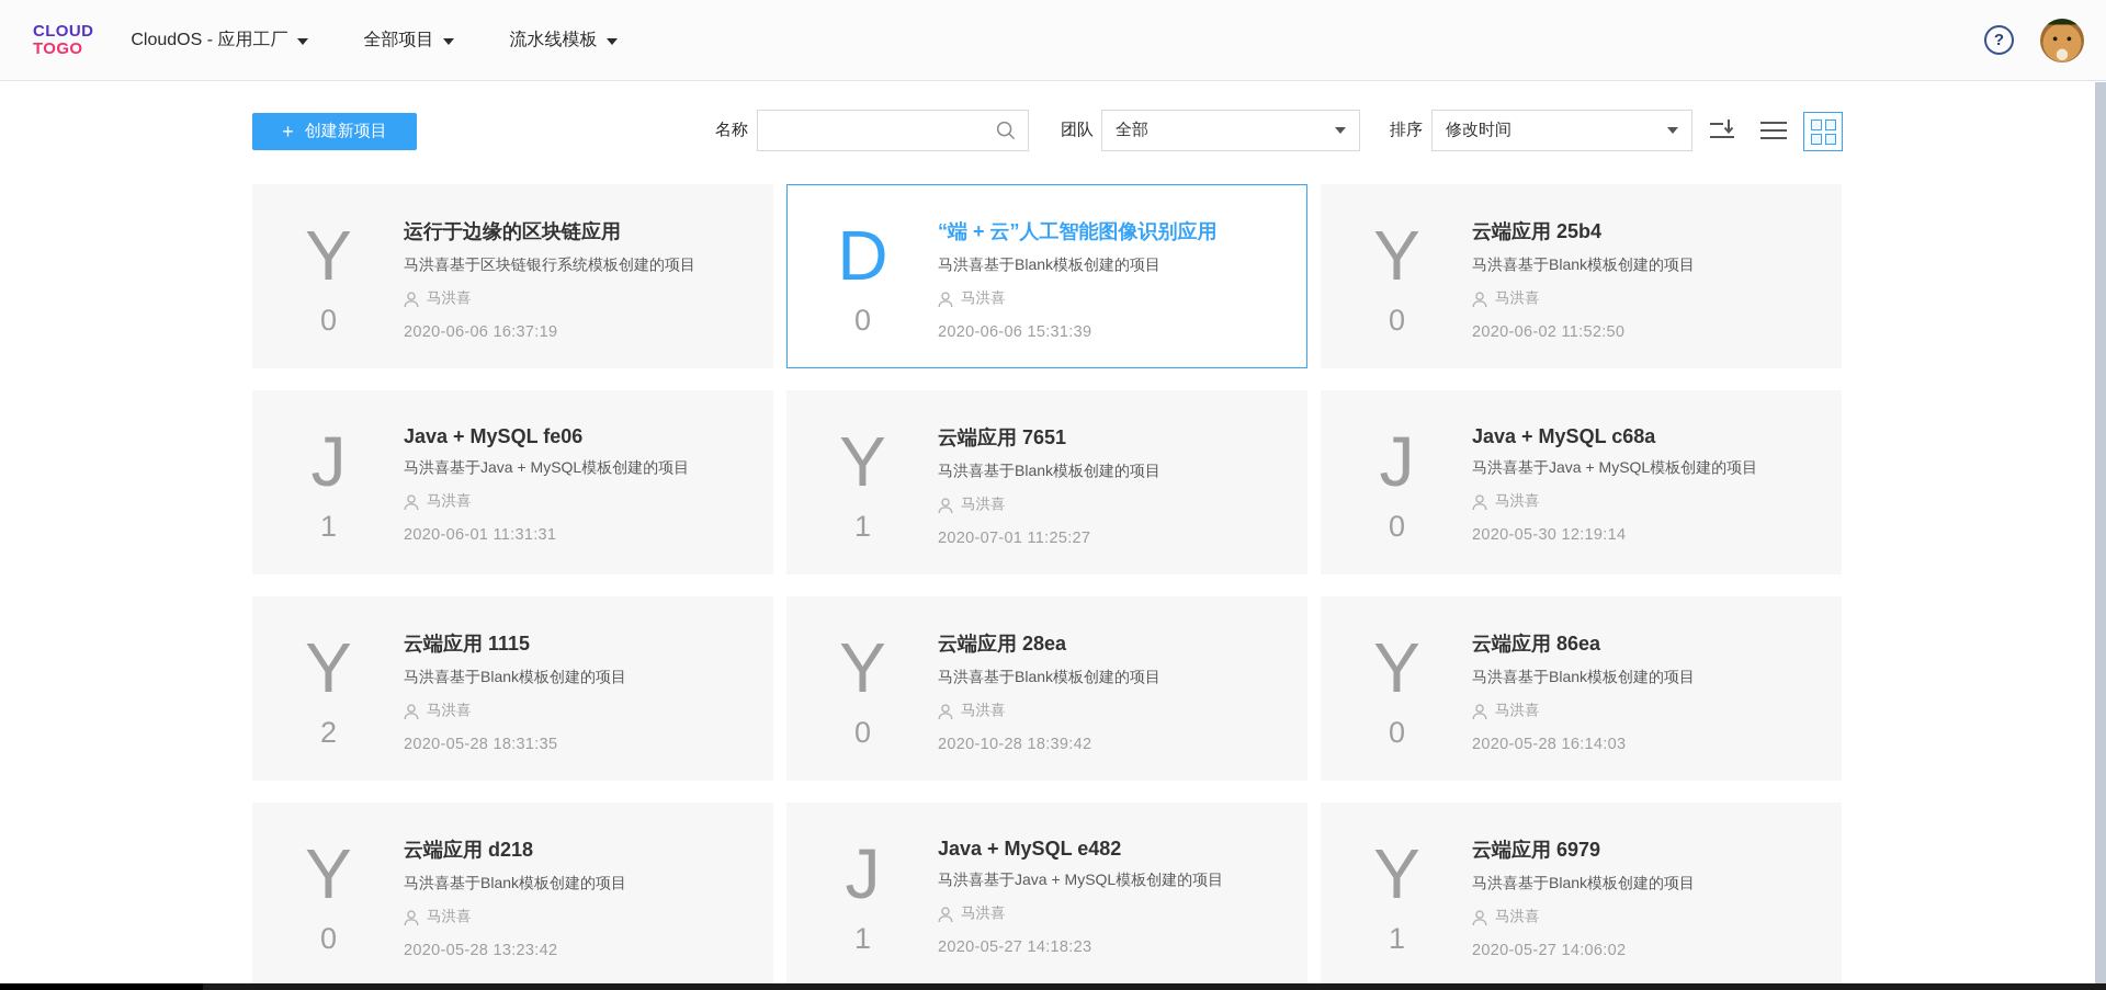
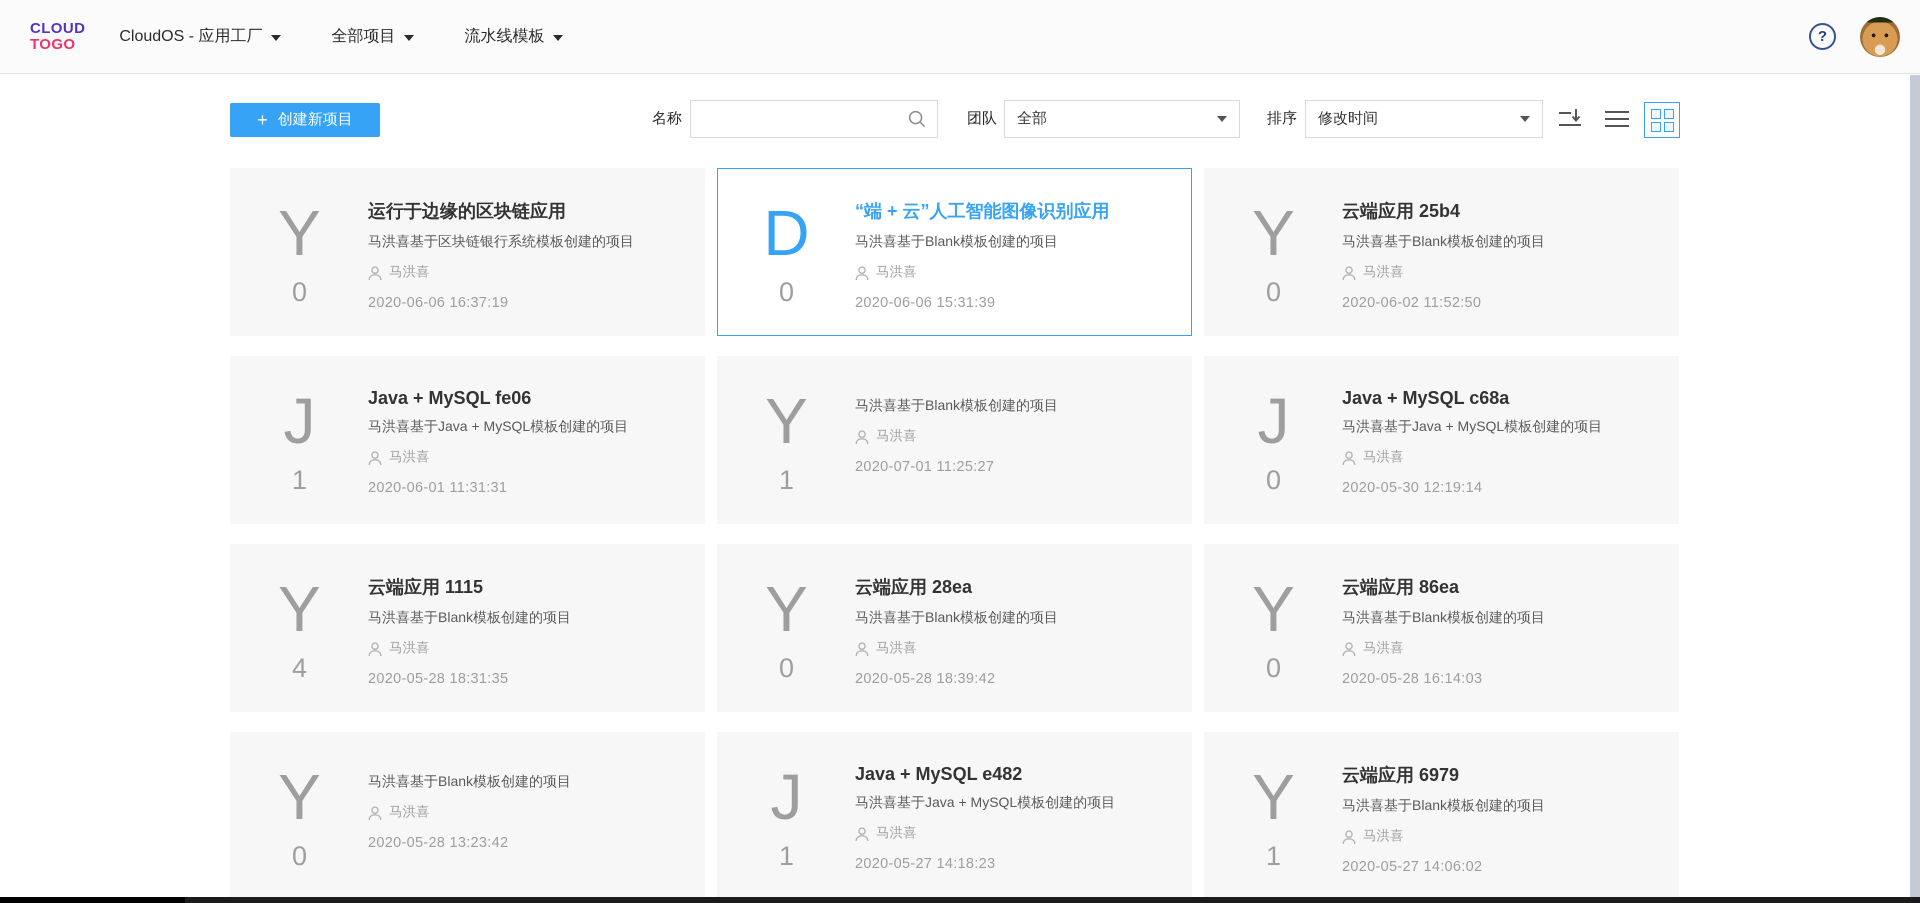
  CLOUD
  TOGO
  CloudOS - 应用工厂
  全部项目
  流水线模板
  ?
  +
  创建新项目
  名称
  团队
  全部
  排序
  修改时间
  Y
  0
  运行于边缘的区块链应用
  马洪喜基于区块链银行系统模板创建的项目
  马洪喜
  2020-06-06 16:37:19
  D
  0
  “端 + 云”人工智能图像识别应用
  马洪喜基于Blank模板创建的项目
  马洪喜
  2020-06-06 15:31:39
  Y
  0
  云端应用 25b4
  马洪喜基于Blank模板创建的项目
  马洪喜
  2020-06-02 11:52:50
  J
  1
  Java + MySQL fe06
  马洪喜基于Java + MySQL模板创建的项目
  马洪喜
  2020-06-01 11:31:31
  Y
  1
- 云端应用 7651
  马洪喜基于Blank模板创建的项目
  马洪喜
  2020-07-01 11:25:27
  J
  0
  Java + MySQL c68a
  马洪喜基于Java + MySQL模板创建的项目
  马洪喜
  2020-05-30 12:19:14
  Y
- 2
+ 4
  云端应用 1115
  马洪喜基于Blank模板创建的项目
  马洪喜
  2020-05-28 18:31:35
  Y
  0
  云端应用 28ea
  马洪喜基于Blank模板创建的项目
  马洪喜
- 2020-10-28 18:39:42
+ 2020-05-28 18:39:42
  Y
  0
  云端应用 86ea
  马洪喜基于Blank模板创建的项目
  马洪喜
  2020-05-28 16:14:03
  Y
  0
- 云端应用 d218
  马洪喜基于Blank模板创建的项目
  马洪喜
  2020-05-28 13:23:42
  J
  1
  Java + MySQL e482
  马洪喜基于Java + MySQL模板创建的项目
  马洪喜
  2020-05-27 14:18:23
  Y
  1
  云端应用 6979
  马洪喜基于Blank模板创建的项目
  马洪喜
  2020-05-27 14:06:02
